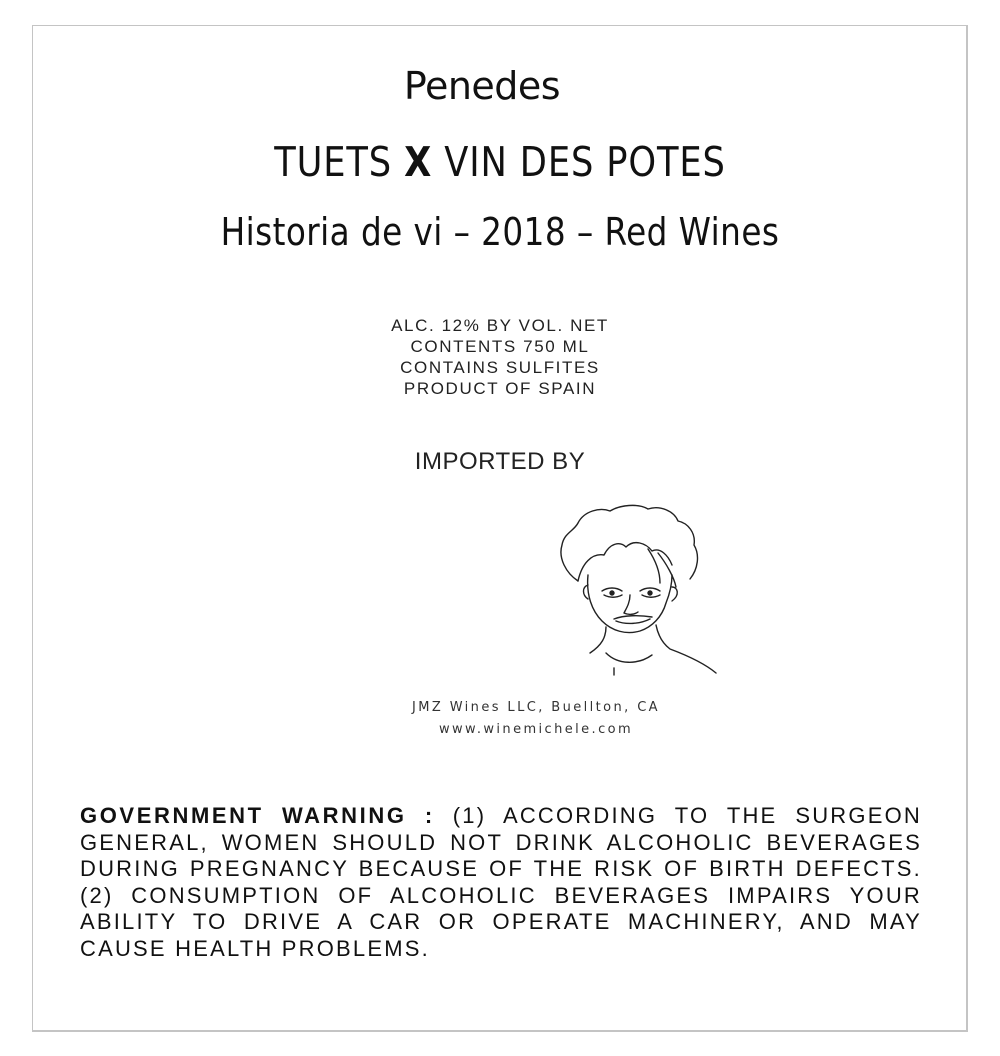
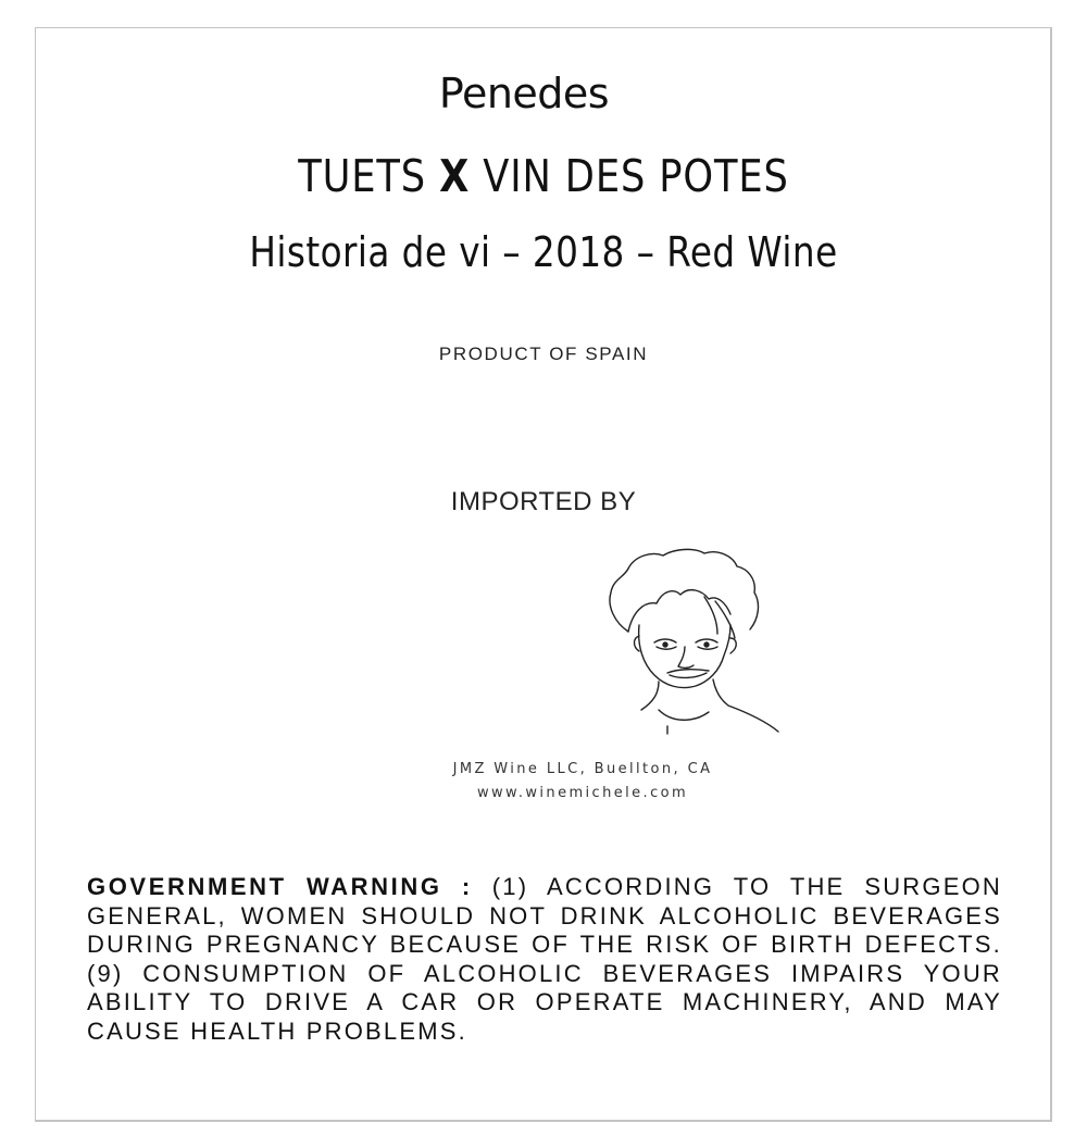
  Penedes
  TUETS X VIN DES POTES
- Historia de vi – 2018 – Red Wines
+ Historia de vi – 2018 – Red Wine
- ALC. 12% BY VOL. NET
- CONTENTS 750 ML
- CONTAINS SULFITES
  PRODUCT OF SPAIN
  IMPORTED BY
- JMZ Wines LLC, Buellton, CA
+ JMZ Wine LLC, Buellton, CA
  www.winemichele.com
- GOVERNMENT WARNING : (1) ACCORDING TO THE SURGEON GENERAL, WOMEN SHOULD NOT DRINK ALCOHOLIC BEVERAGES DURING PREGNANCY BECAUSE OF THE RISK OF BIRTH DEFECTS. (2) CONSUMPTION OF ALCOHOLIC BEVERAGES IMPAIRS YOUR ABILITY TO DRIVE A CAR OR OPERATE MACHINERY, AND MAY CAUSE HEALTH PROBLEMS.
+ GOVERNMENT WARNING : (1) ACCORDING TO THE SURGEON GENERAL, WOMEN SHOULD NOT DRINK ALCOHOLIC BEVERAGES DURING PREGNANCY BECAUSE OF THE RISK OF BIRTH DEFECTS. (9) CONSUMPTION OF ALCOHOLIC BEVERAGES IMPAIRS YOUR ABILITY TO DRIVE A CAR OR OPERATE MACHINERY, AND MAY CAUSE HEALTH PROBLEMS.
